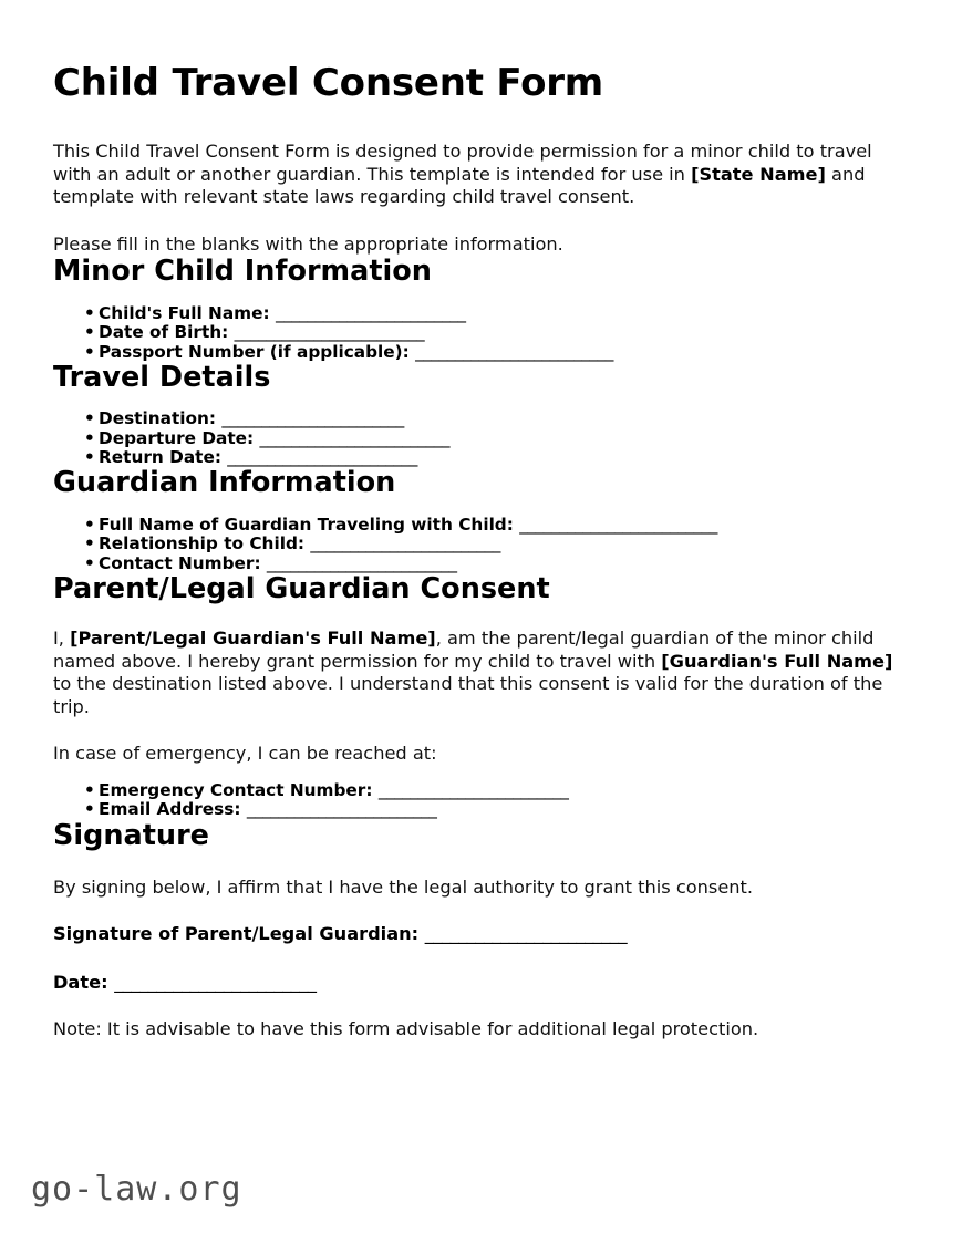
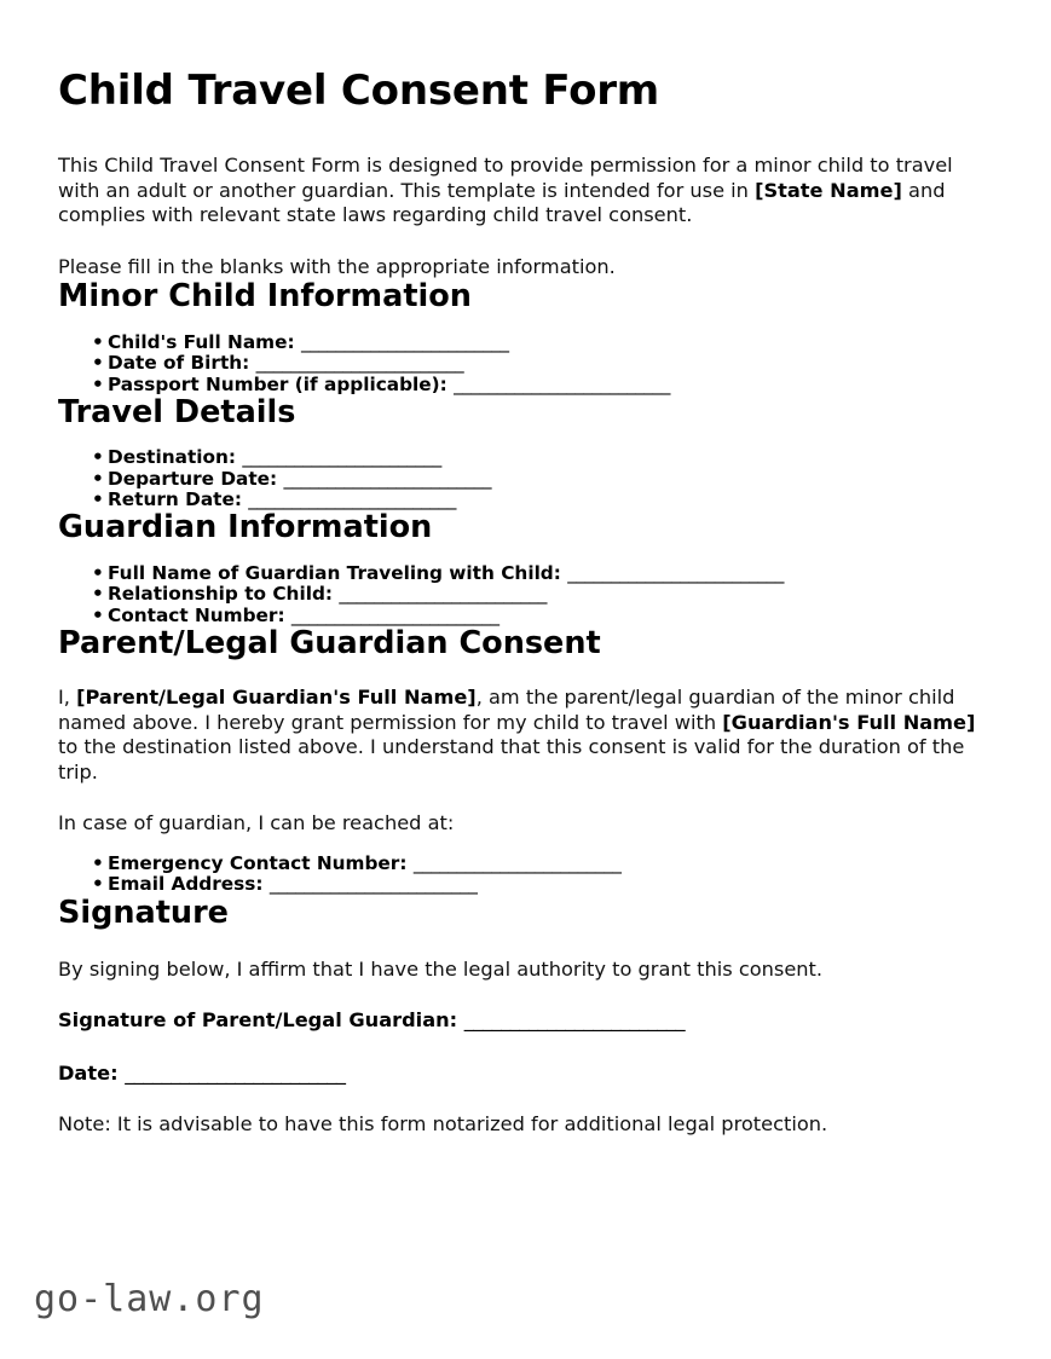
  Child Travel Consent Form
- This Child Travel Consent Form is designed to provide permission for a minor child to travel with an adult or another guardian. This template is intended for use in [State Name] and template with relevant state laws regarding child travel consent.
+ This Child Travel Consent Form is designed to provide permission for a minor child to travel with an adult or another guardian. This template is intended for use in [State Name] and complies with relevant state laws regarding child travel consent.
  Please fill in the blanks with the appropriate information.
  Minor Child Information
  Child's Full Name: ________________________
  Date of Birth: ________________________
  Passport Number (if applicable): _________________________
  Travel Details
  Destination: _______________________
  Departure Date: ________________________
  Return Date: ________________________
  Guardian Information
  Full Name of Guardian Traveling with Child: _________________________
  Relationship to Child: ________________________
  Contact Number: ________________________
  Parent/Legal Guardian Consent
  I, [Parent/Legal Guardian's Full Name], am the parent/legal guardian of the minor child named above. I hereby grant permission for my child to travel with [Guardian's Full Name] to the destination listed above. I understand that this consent is valid for the duration of the trip.
- In case of emergency, I can be reached at:
+ In case of guardian, I can be reached at:
  Emergency Contact Number: ________________________
  Email Address: ________________________
  Signature
  By signing below, I affirm that I have the legal authority to grant this consent.
  Signature of Parent/Legal Guardian: ________________________
  Date: ________________________
- Note: It is advisable to have this form advisable for additional legal protection.
+ Note: It is advisable to have this form notarized for additional legal protection.
  go-law.org
